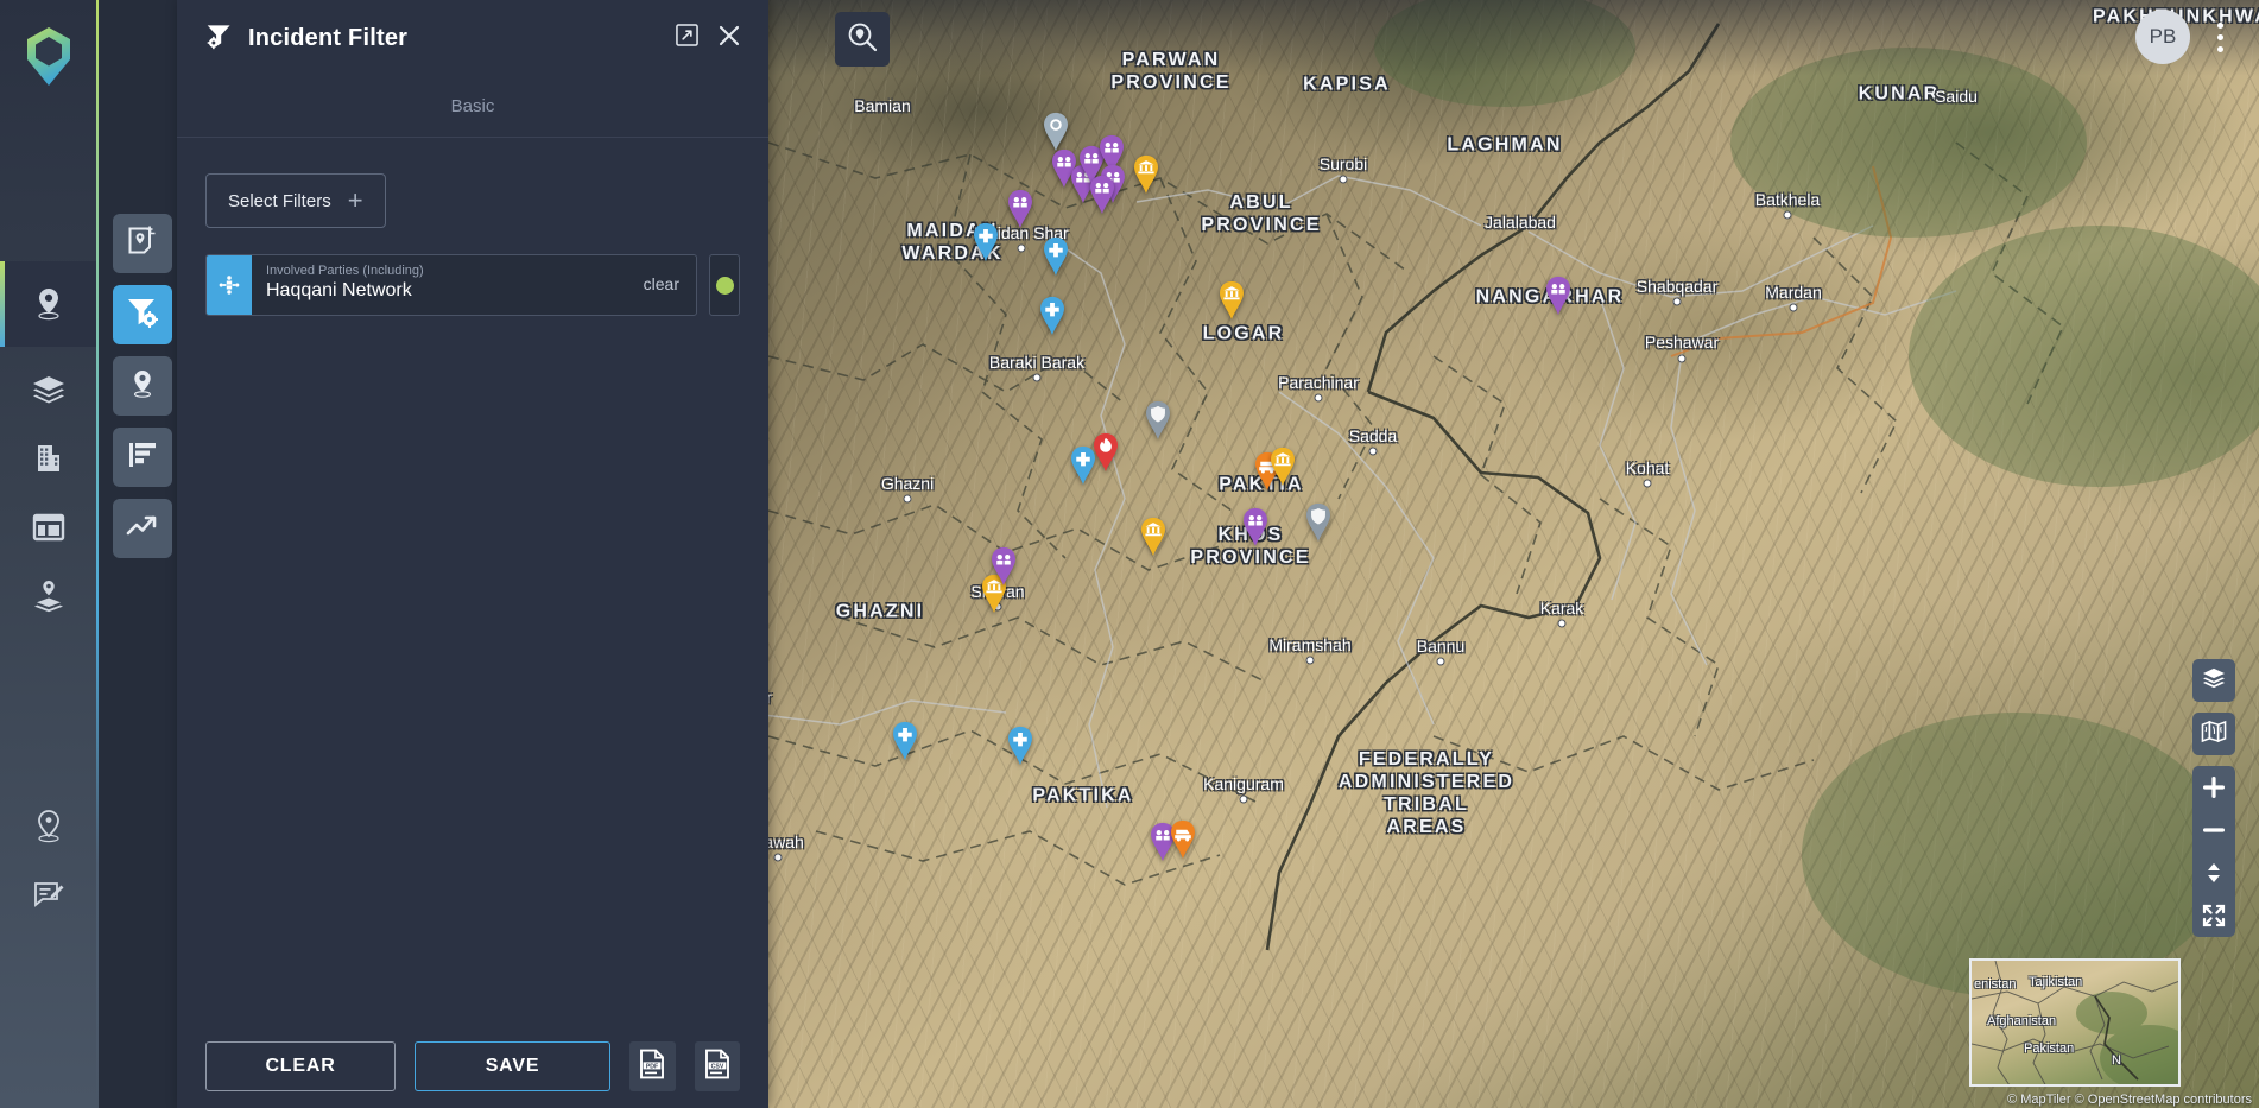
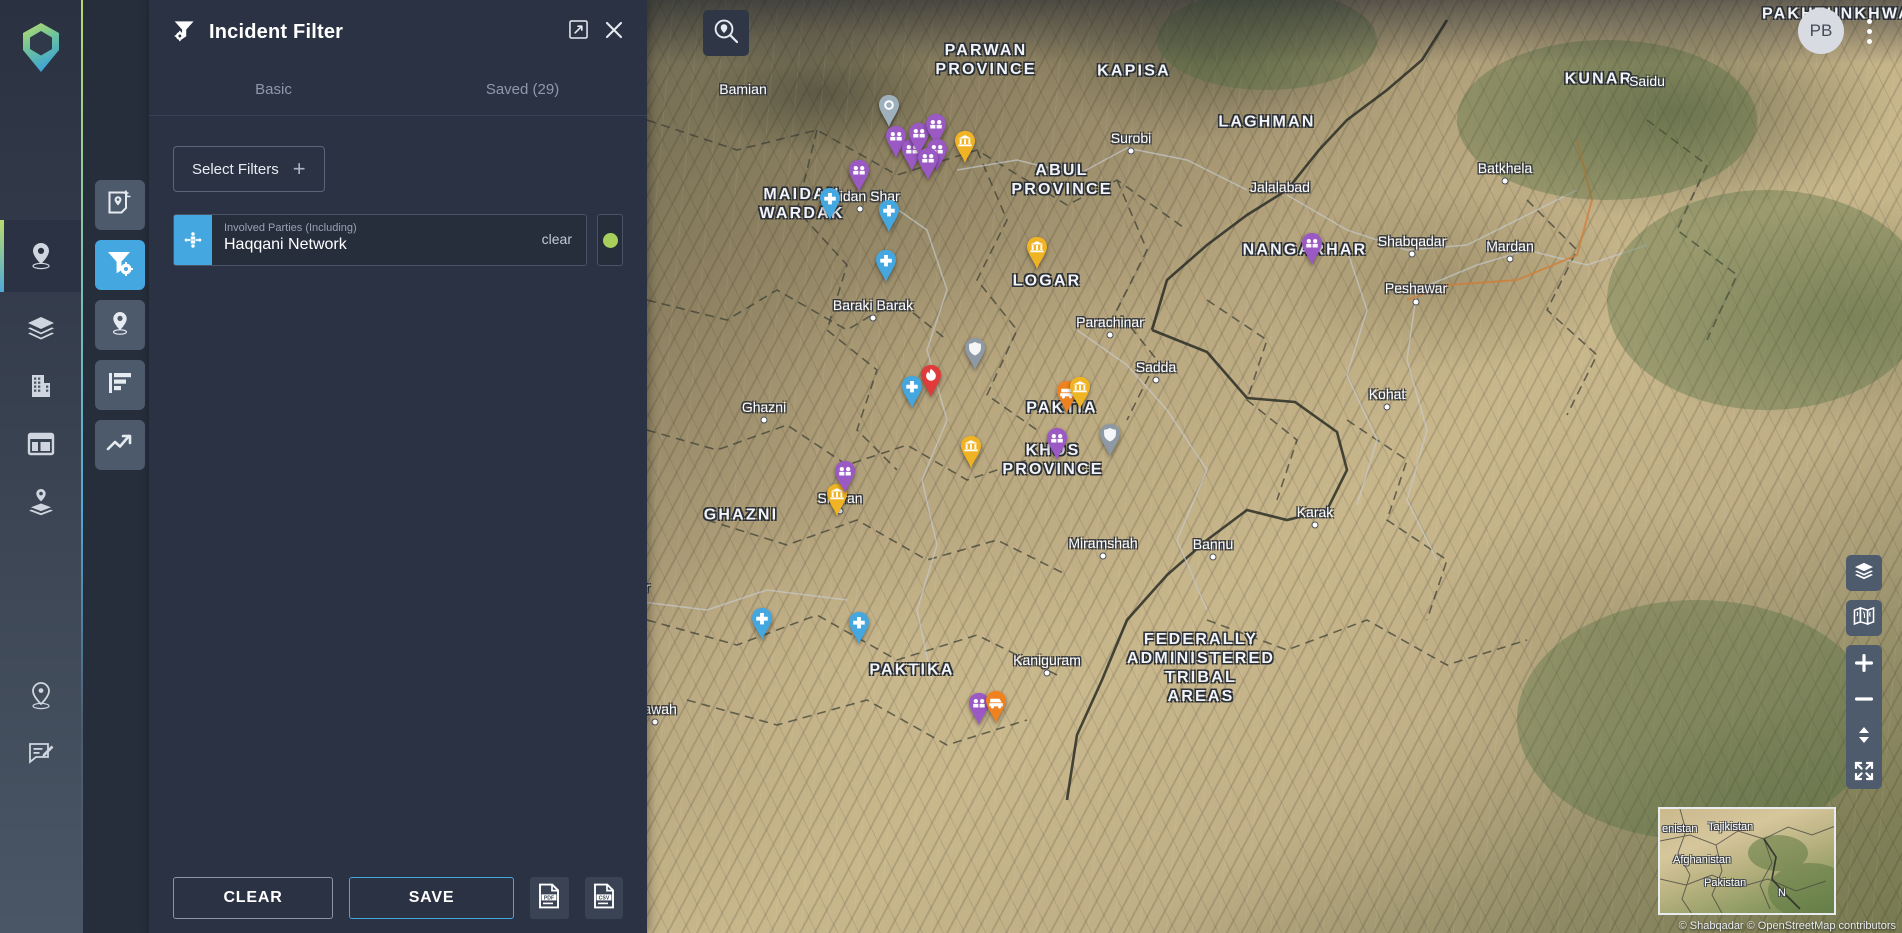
  Incident Filter
  Basic
+ Saved (29)
  Select Filters
  +
  Involved Parties (Including)
  Haqqani Network
  clear
  CLEAR
  SAVE
  PB
  PARWAN
  PROVINCE
  KAPISA
  LAGHMAN
  KUNAR
  MAIDA
  WARDAK
  ABUL
  PROVINCE
  NANGHAR
  LOGAR
  PAKTIA
  KHS
  PROVINCE
  GHAZNI
  PAKTIKA
  FEDERALLY
  ADMINISTERED
  TRIBAL
  AREAS
  Bamian
  Surobi
  Jalalabad
  Saidu
  Batkhela
  Shabqadar
  Mardan
  Peshawar
  Kohat
  idan Shar
  Baraki Barak
  Ghazni
  Parachinar
  Sadda
  Karak
  Bannu
  Miramshah
  Kaniguram
  awah
  enistan
  Tajikistan
  Afghanistan
  Pakistan
  N
- © MapTiler © OpenStreetMap contributors
+ © Shabqadar © OpenStreetMap contributors
